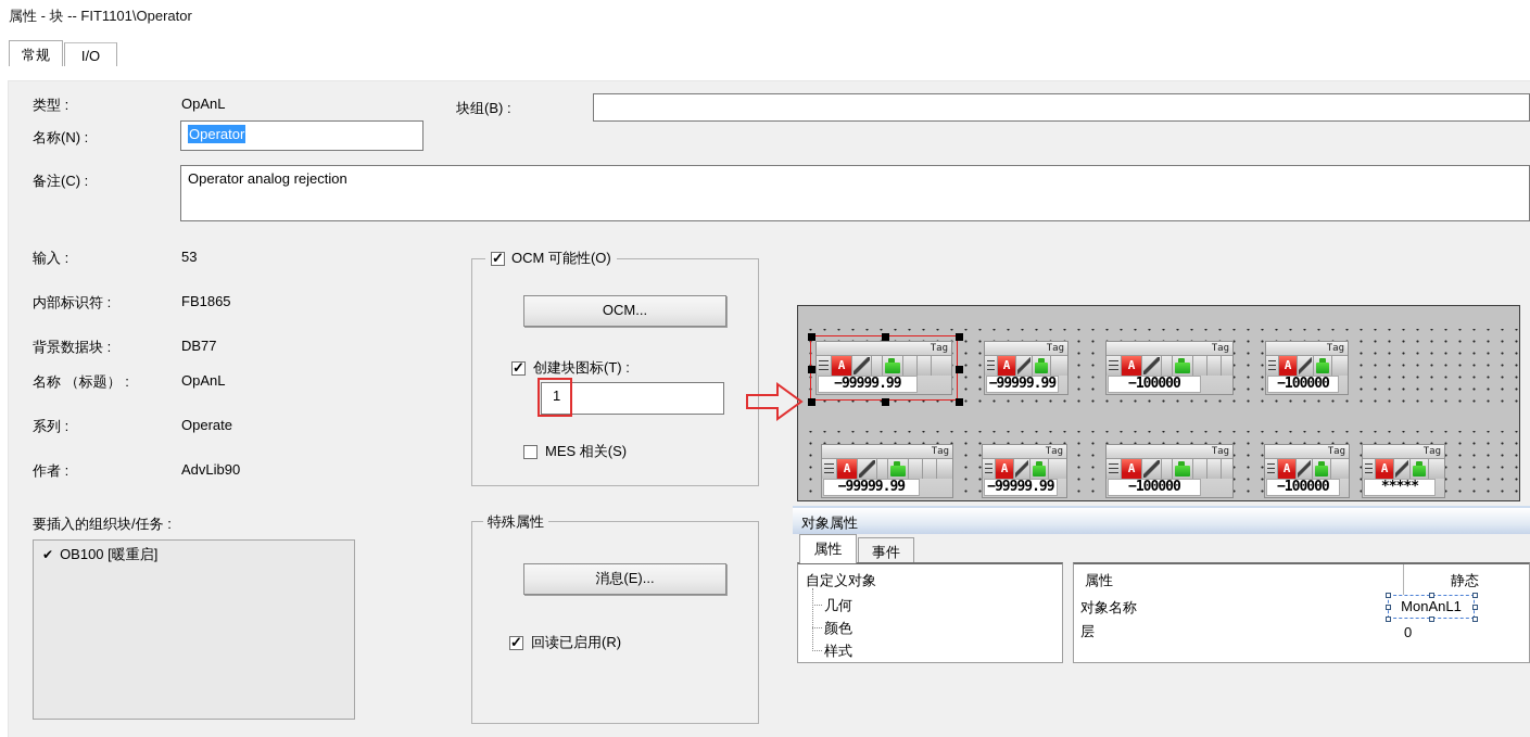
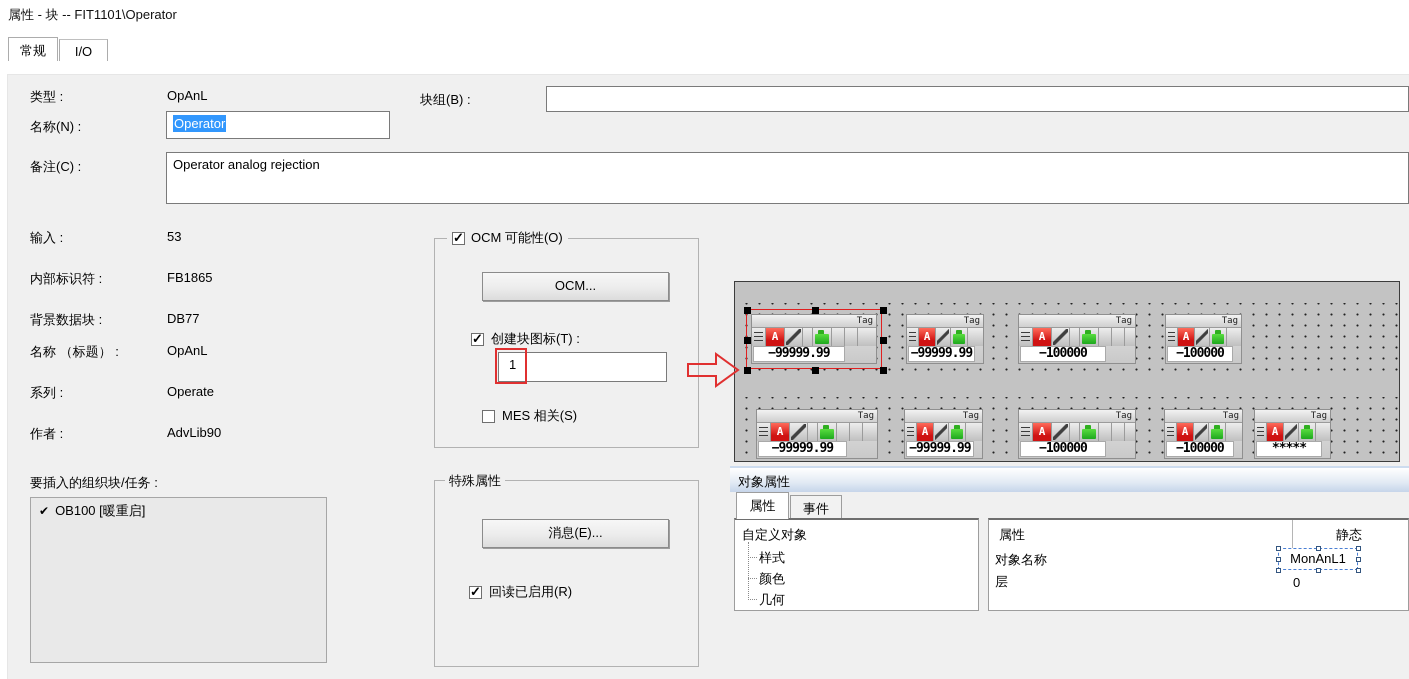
  属性 - 块 -- FIT1101\Operator
  常规
  I/O
  类型 :
  OpAnL
  块组(B) :
  名称(N) :
  Operator
  备注(C) :
  Operator analog rejection
  输入 :
  53
  内部标识符 :
  FB1865
  背景数据块 :
  DB77
  名称 （标题） :
  OpAnL
  系列 :
  Operate
  作者 :
  AdvLib90
  要插入的组织块/任务 :
  ✔ OB100 [暖重启]
  OCM 可能性(O)
  OCM...
  创建块图标(T) :
  1
  MES 相关(S)
  特殊属性
  消息(E)...
  回读已启用(R)
  Tag
  A
  −99999.99
  Tag
  A
  −99999.99
  Tag
  A
  −100000
  Tag
  A
  −100000
  Tag
  A
  −99999.99
  Tag
  A
  −99999.99
  Tag
  A
  −100000
  Tag
  A
  −100000
  Tag
  A
  *****
  对象属性
  属性
  事件
  自定义对象
- 几何
+ 样式
  颜色
- 样式
+ 几何
  属性
  静态
  对象名称
  MonAnL1
  层
  0
